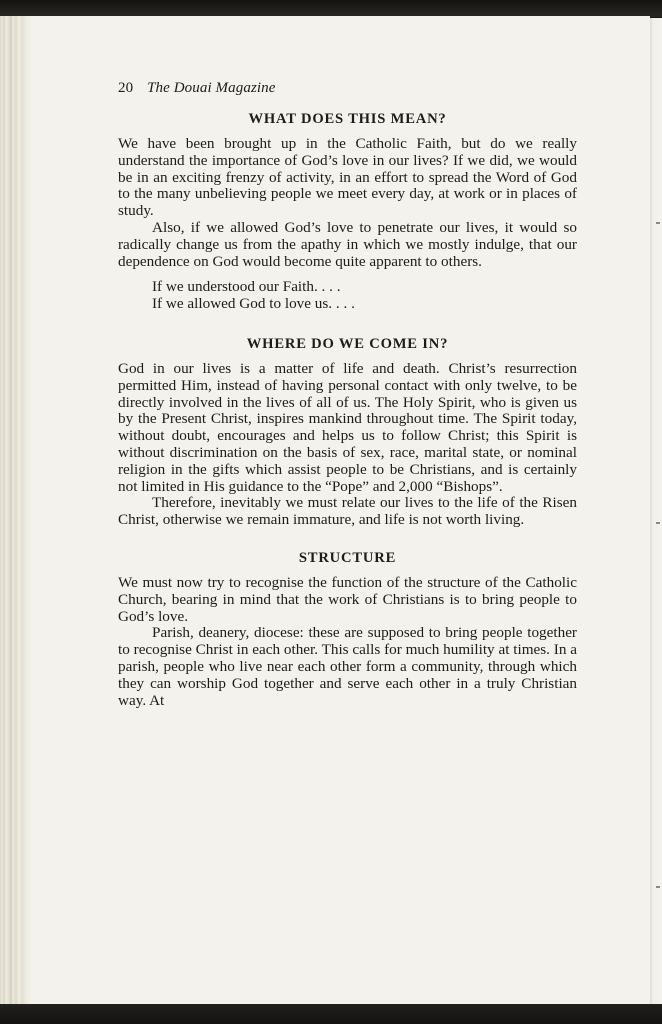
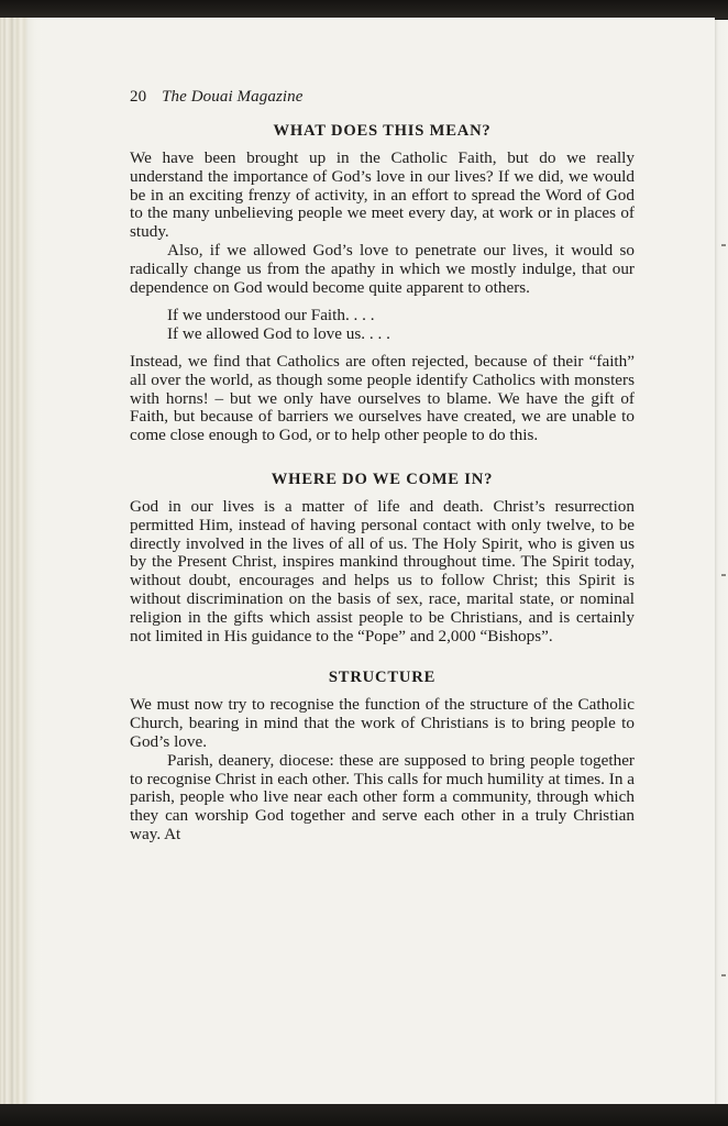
  20 The Douai Magazine
  WHAT DOES THIS MEAN?
  We have been brought up in the Catholic Faith, but do we really understand the importance of God’s love in our lives? If we did, we would be in an exciting frenzy of activity, in an effort to spread the Word of God to the many unbelieving people we meet every day, at work or in places of study.
  Also, if we allowed God’s love to penetrate our lives, it would so radically change us from the apathy in which we mostly indulge, that our dependence on God would become quite apparent to others.
  If we understood our Faith. . . .
  If we allowed God to love us. . . .
+ Instead, we find that Catholics are often rejected, because of their “faith” all over the world, as though some people identify Catholics with monsters with horns! – but we only have ourselves to blame. We have the gift of Faith, but because of barriers we ourselves have created, we are unable to come close enough to God, or to help other people to do this.
  WHERE DO WE COME IN?
  God in our lives is a matter of life and death. Christ’s resurrection permitted Him, instead of having personal contact with only twelve, to be directly involved in the lives of all of us. The Holy Spirit, who is given us by the Present Christ, inspires mankind throughout time. The Spirit today, without doubt, encourages and helps us to follow Christ; this Spirit is without discrimination on the basis of sex, race, marital state, or nominal religion in the gifts which assist people to be Christians, and is certainly not limited in His guidance to the “Pope” and 2,000 “Bishops”.
- Therefore, inevitably we must relate our lives to the life of the Risen Christ, otherwise we remain immature, and life is not worth living.
  STRUCTURE
  We must now try to recognise the function of the structure of the Catholic Church, bearing in mind that the work of Christians is to bring people to God’s love.
  Parish, deanery, diocese: these are supposed to bring people together to recognise Christ in each other. This calls for much humility at times. In a parish, people who live near each other form a community, through which they can worship God together and serve each other in a truly Christian way. At
